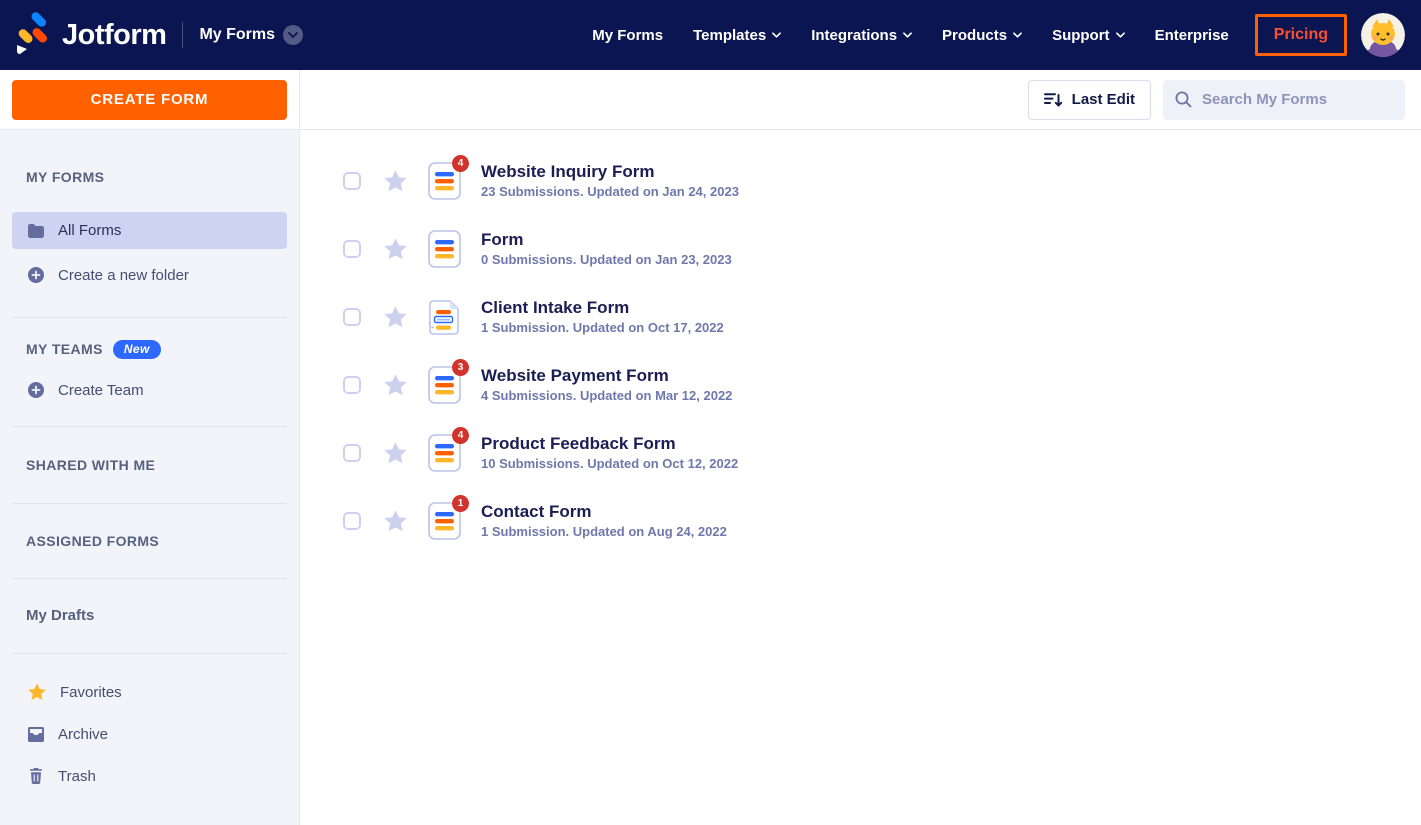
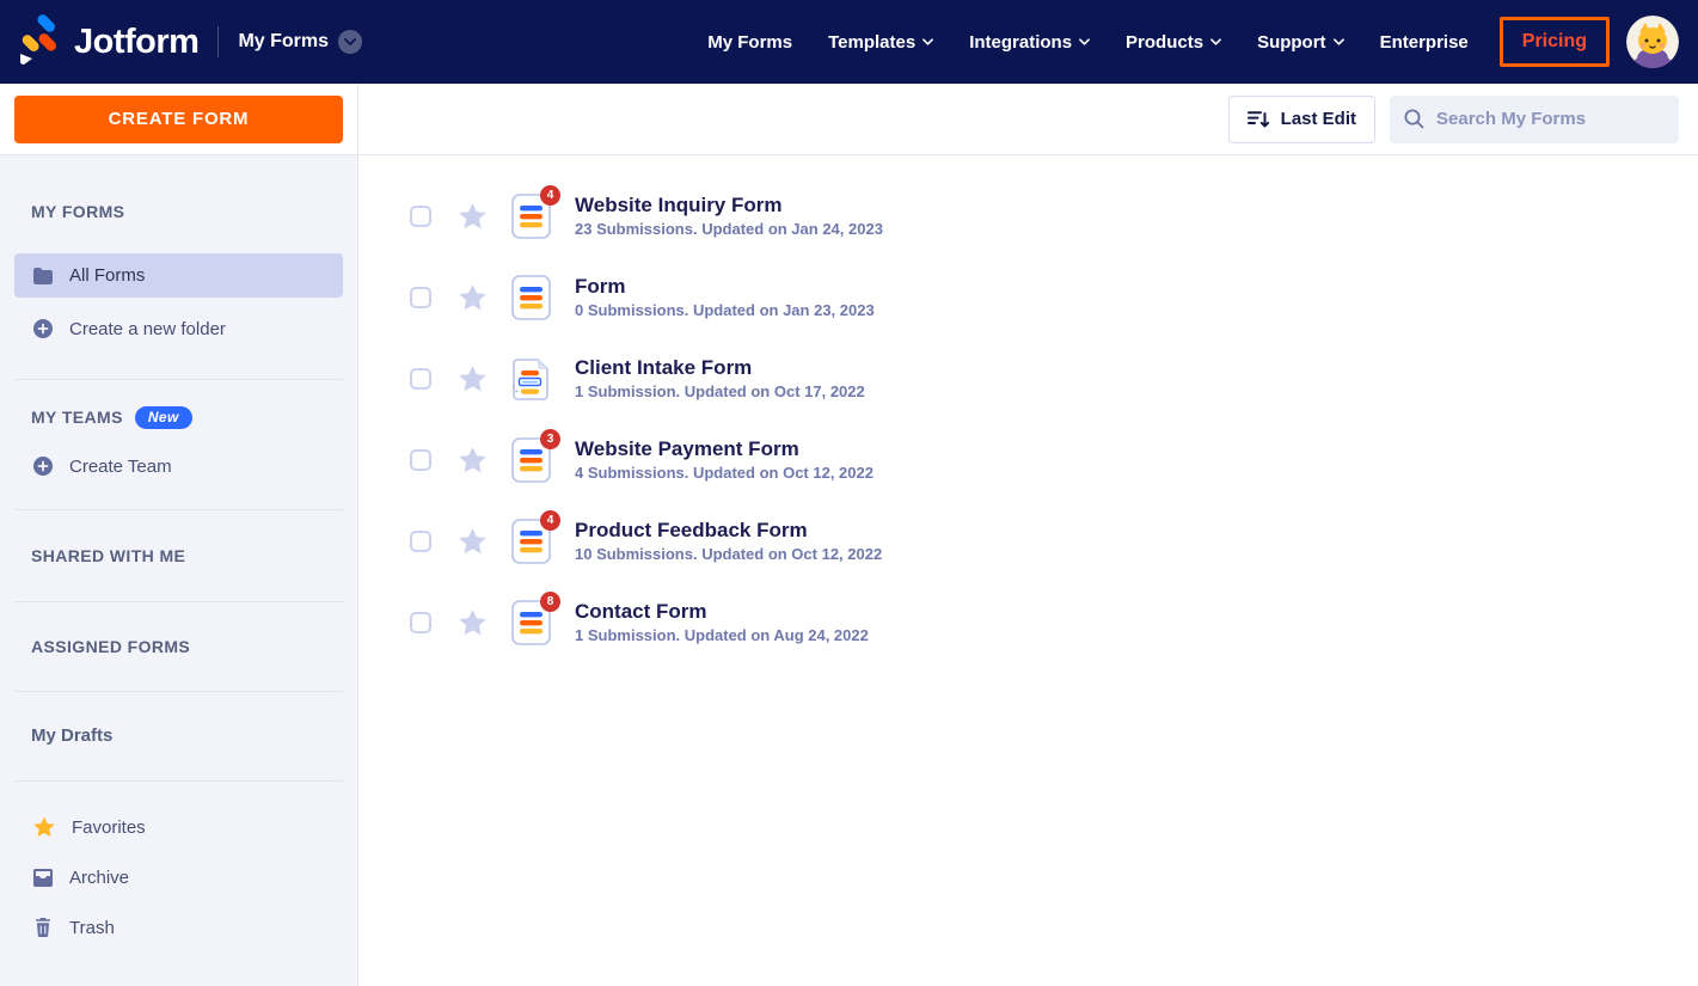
  Jotform
  My Forms
  My Forms
  Templates
  Integrations
  Products
  Support
  Enterprise
  Pricing
  CREATE FORM
  MY FORMS
  All Forms
  Create a new folder
  MY TEAMS
  New
  Create Team
  SHARED WITH ME
  ASSIGNED FORMS
  My Drafts
  Favorites
  Archive
  Trash
  Last Edit
  Search My Forms
  4
  Website Inquiry Form
  23 Submissions. Updated on Jan 24, 2023
  Form
  0 Submissions. Updated on Jan 23, 2023
  Client Intake Form
  1 Submission. Updated on Oct 17, 2022
  3
  Website Payment Form
- 4 Submissions. Updated on Mar 12, 2022
+ 4 Submissions. Updated on Oct 12, 2022
  4
  Product Feedback Form
  10 Submissions. Updated on Oct 12, 2022
- 1
+ 8
  Contact Form
  1 Submission. Updated on Aug 24, 2022
